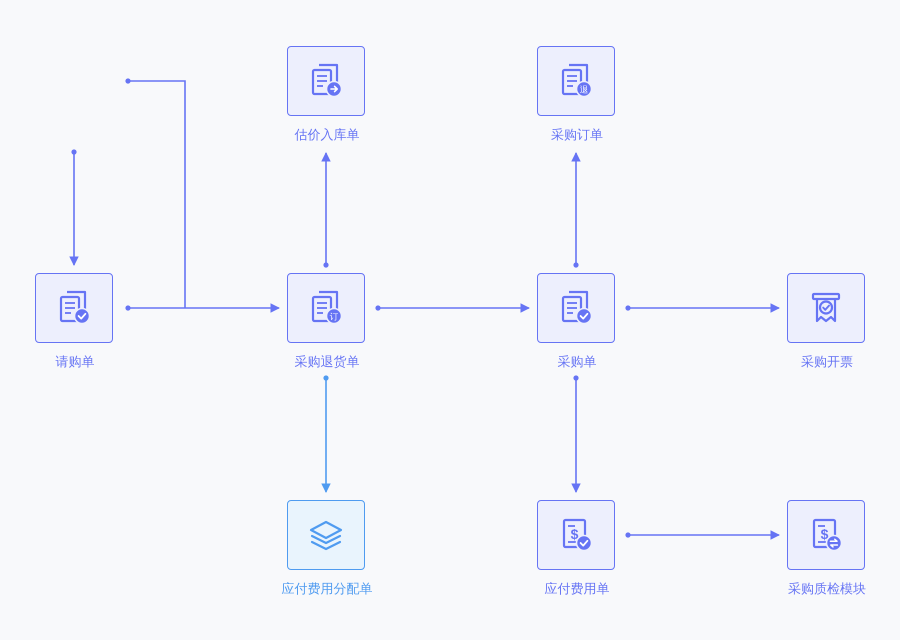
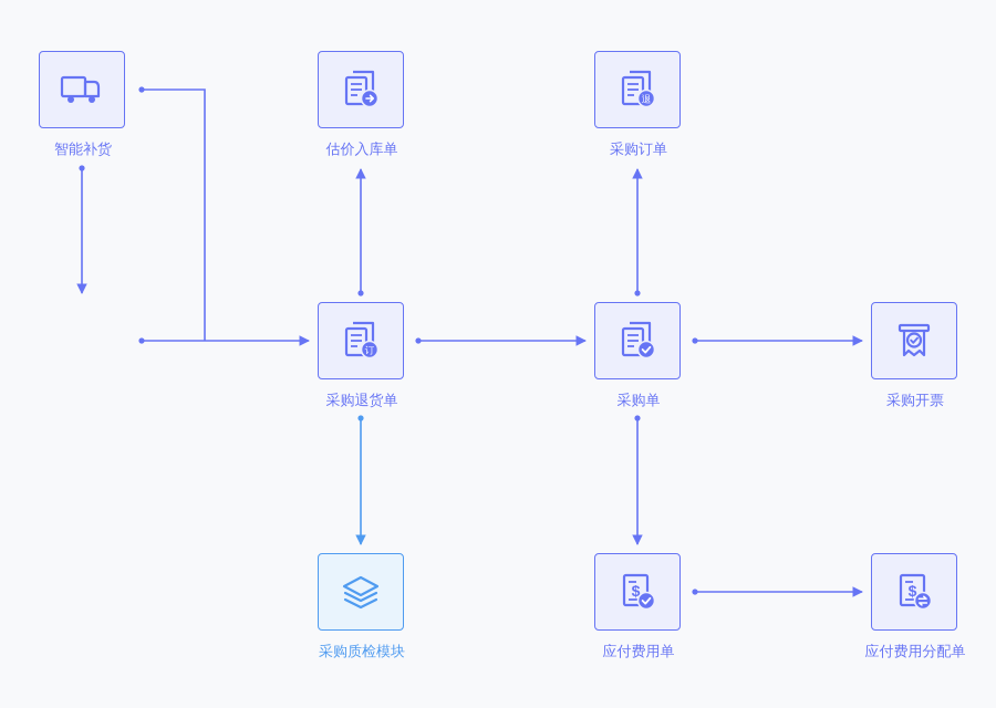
+ 智能补货
  估价入库单
  退
  采购订单
- 请购单
  订
  采购退货单
  采购单
  采购开票
- 应付费用分配单
+ 采购质检模块
  $
  应付费用单
  $
- 采购质检模块
+ 应付费用分配单
